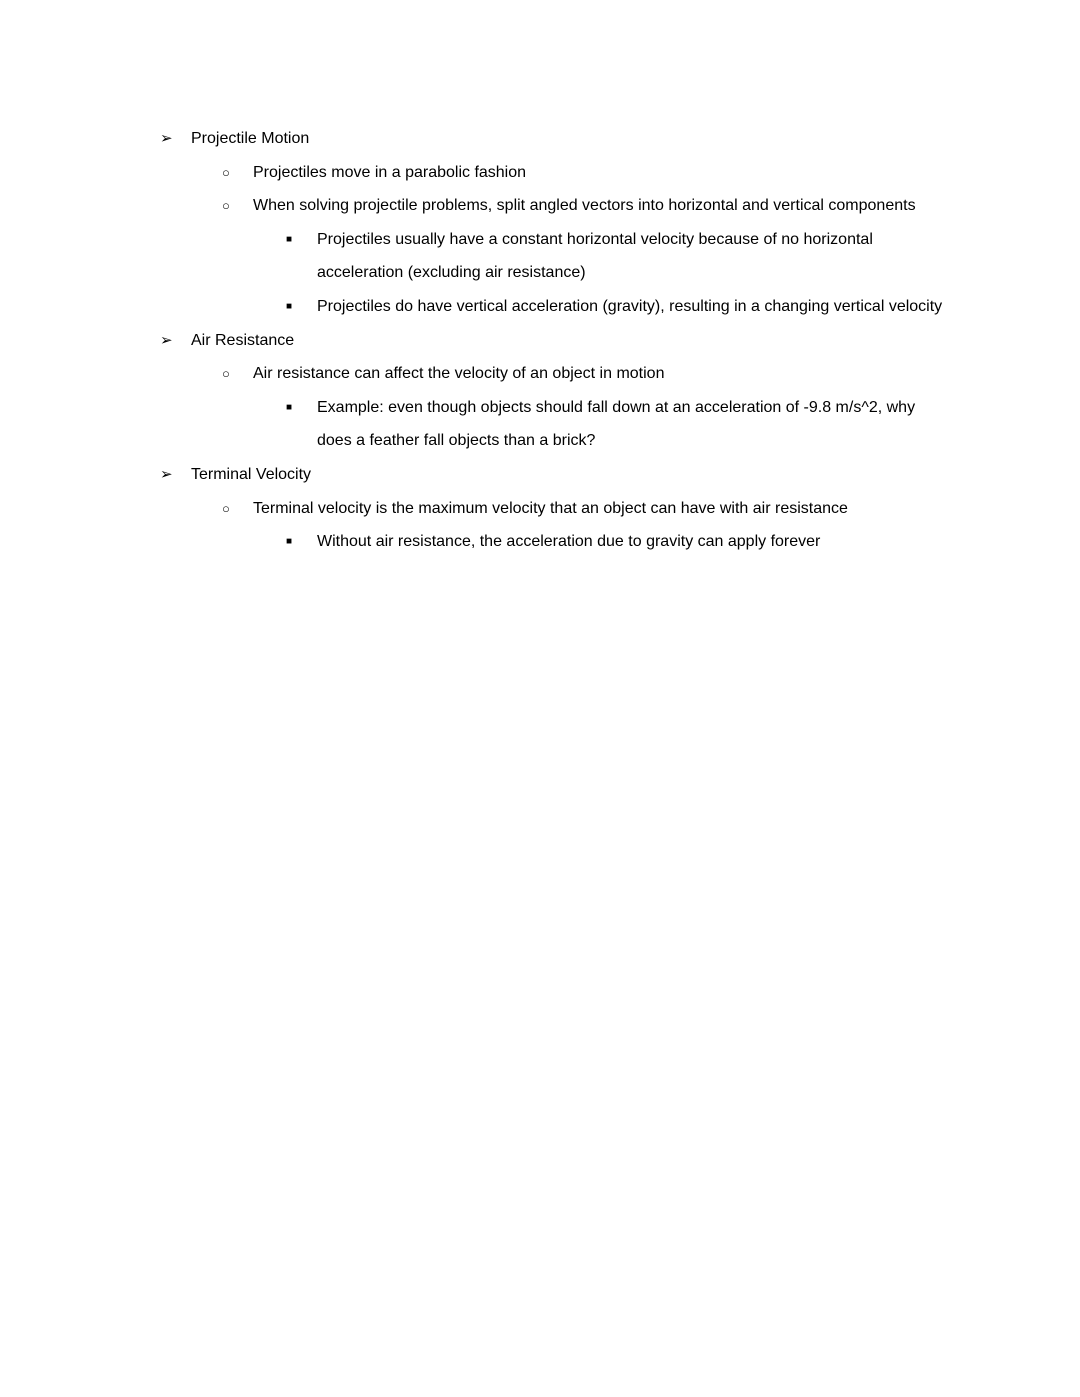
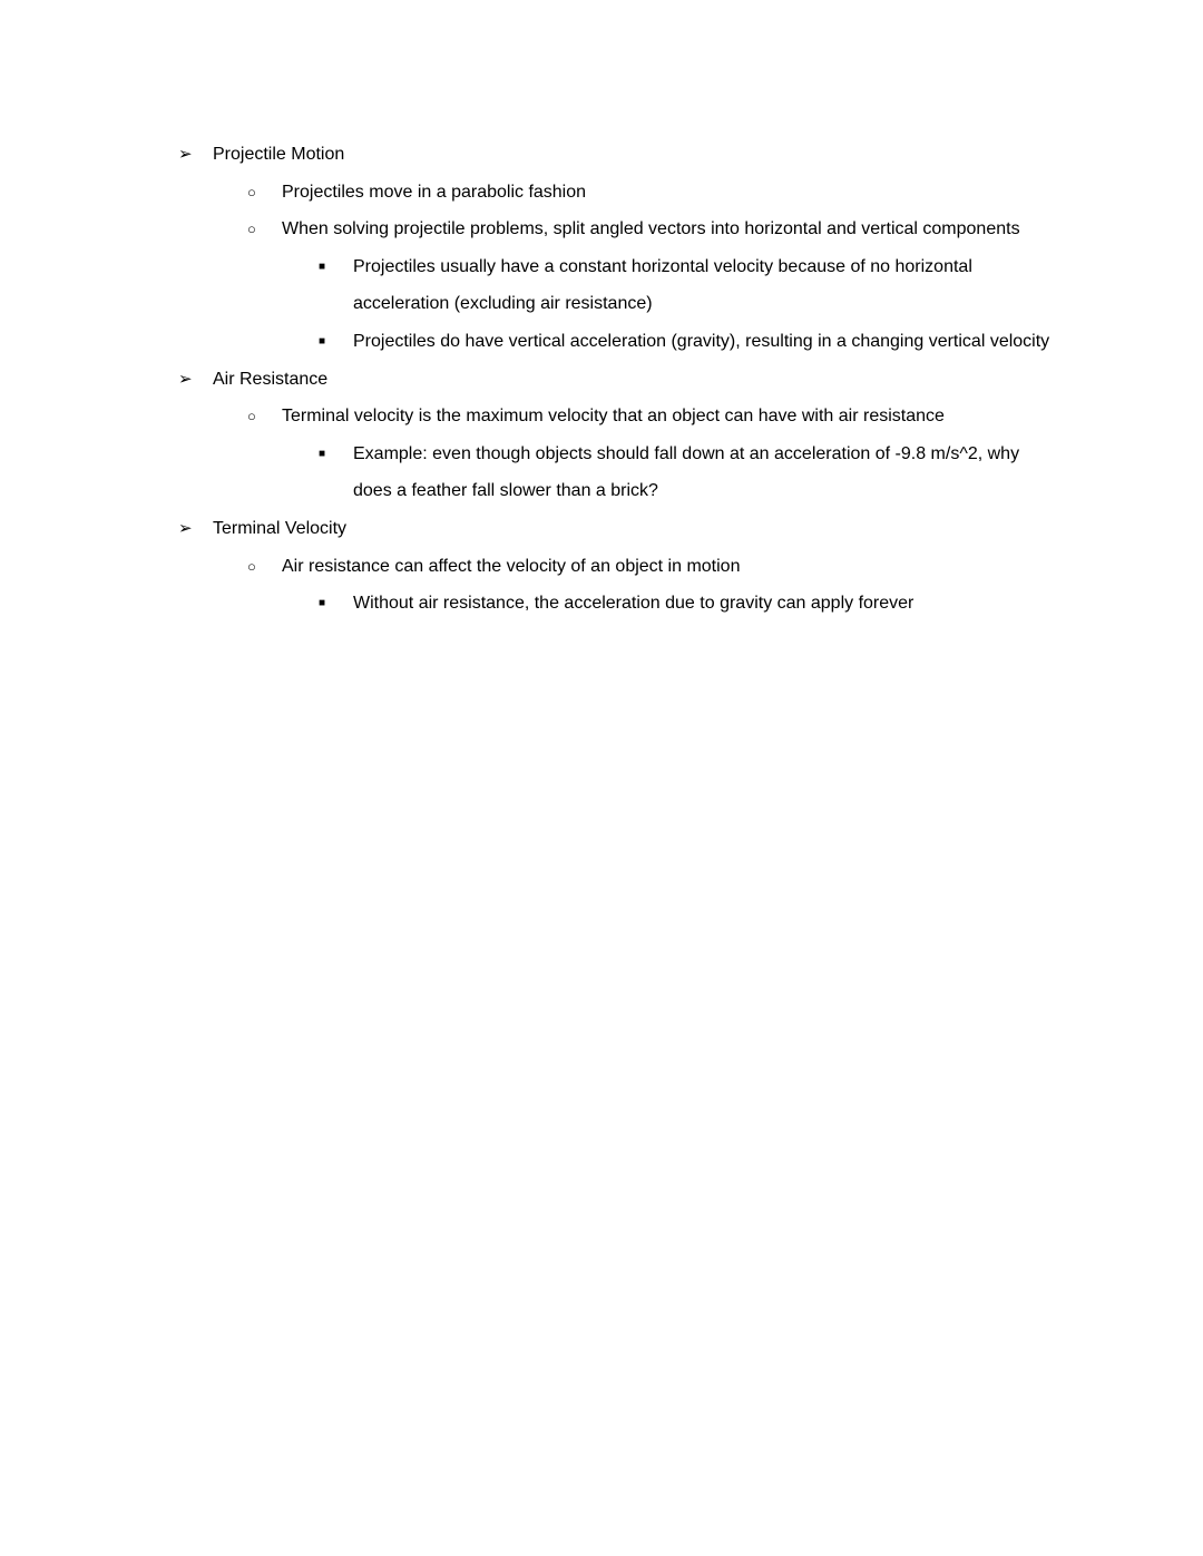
  ➢
  Projectile Motion
  ○
  Projectiles move in a parabolic fashion
  ○
  When solving projectile problems, split angled vectors into horizontal and vertical components
  ■
  Projectiles usually have a constant horizontal velocity because of no horizontal acceleration (excluding air resistance)
  ■
  Projectiles do have vertical acceleration (gravity), resulting in a changing vertical velocity
  ➢
  Air Resistance
  ○
- Air resistance can affect the velocity of an object in motion
+ Terminal velocity is the maximum velocity that an object can have with air resistance
  ■
- Example: even though objects should fall down at an acceleration of -9.8 m/s^2, why does a feather fall objects than a brick?
+ Example: even though objects should fall down at an acceleration of -9.8 m/s^2, why does a feather fall slower than a brick?
  ➢
  Terminal Velocity
  ○
- Terminal velocity is the maximum velocity that an object can have with air resistance
+ Air resistance can affect the velocity of an object in motion
  ■
  Without air resistance, the acceleration due to gravity can apply forever
